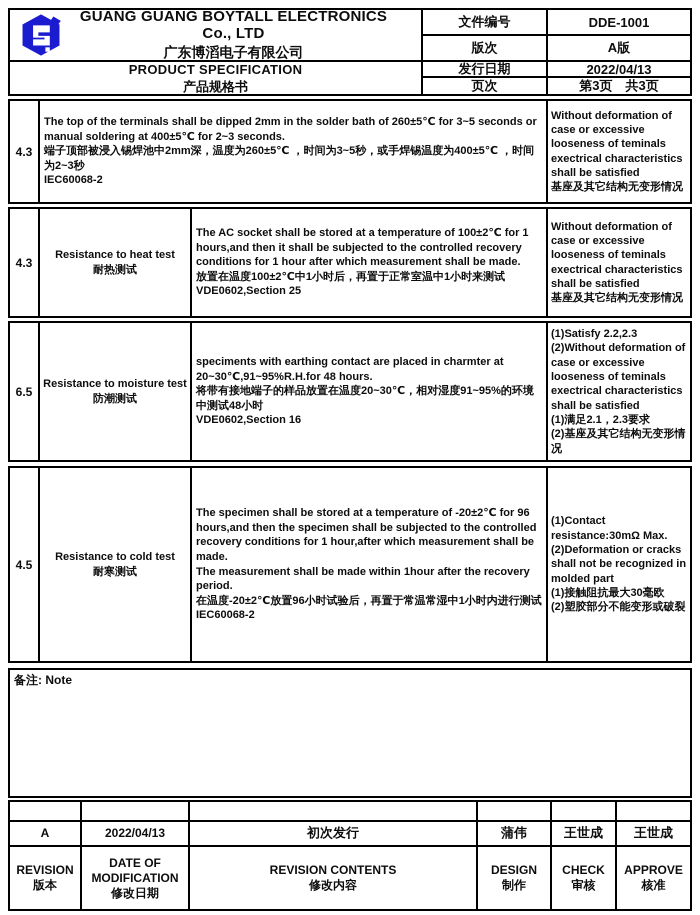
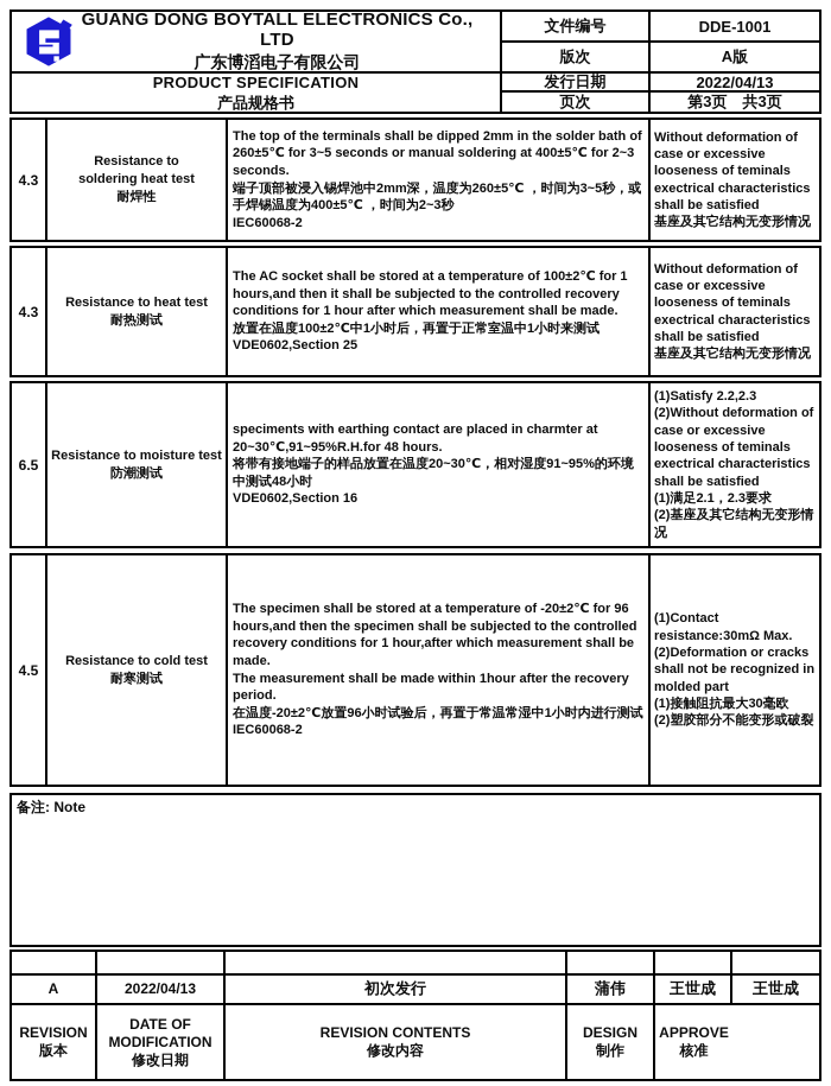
- GUANG GUANG BOYTALL ELECTRONICS Co., LTD
+ GUANG DONG BOYTALL ELECTRONICS Co., LTD
  广东博滔电子有限公司
  PRODUCT SPECIFICATION
  产品规格书
  文件编号
  DDE-1001
  版次
  A版
  发行日期
  2022/04/13
  页次
  第3页 共3页
  4.3
+ Resistance to
+ soldering heat test
+ 耐焊性
  The top of the terminals shall be dipped 2mm in the solder bath of 260±5℃ for 3~5 seconds or manual soldering at 400±5℃ for 2~3 seconds.
  端子顶部被浸入锡焊池中2mm深，温度为260±5℃ ，时间为3~5秒，或手焊锡温度为400±5℃ ，时间为2~3秒
  IEC60068-2
  Without deformation of case or excessive looseness of teminals exectrical characteristics shall be satisfied
  基座及其它结构无变形情况
  4.3
  Resistance to heat test
  耐热测试
  The AC socket shall be stored at a temperature of 100±2℃ for 1 hours,and then it shall be subjected to the controlled recovery conditions for 1 hour after which measurement shall be made.
  放置在温度100±2℃中1小时后，再置于正常室温中1小时来测试
  VDE0602,Section 25
  Without deformation of case or excessive looseness of teminals exectrical characteristics shall be satisfied
  基座及其它结构无变形情况
  6.5
  Resistance to moisture test
  防潮测试
  speciments with earthing contact are placed in charmter at 20~30℃,91~95%R.H.for 48 hours.
  将带有接地端子的样品放置在温度20~30℃，相对湿度91~95%的环境中测试48小时
  VDE0602,Section 16
  (1)Satisfy 2.2,2.3
  (2)Without deformation of case or excessive looseness of teminals exectrical characteristics shall be satisfied
  (1)满足2.1，2.3要求
  (2)基座及其它结构无变形情况
  4.5
  Resistance to cold test
  耐寒测试
  The specimen shall be stored at a temperature of -20±2℃ for 96 hours,and then the specimen shall be subjected to the controlled recovery conditions for 1 hour,after which measurement shall be made.
  The measurement shall be made within 1hour after the recovery period.
  在温度-20±2℃放置96小时试验后，再置于常温常湿中1小时内进行测试
  IEC60068-2
  (1)Contact resistance:30mΩ Max.
  (2)Deformation or cracks shall not be recognized in molded part
  (1)接触阻抗最大30毫欧
  (2)塑胶部分不能变形或破裂
  备注: Note
  A
  2022/04/13
  初次发行
  蒲伟
  王世成
  王世成
  REVISION
  版本
  DATE OF MODIFICATION
  修改日期
  REVISION CONTENTS
  修改内容
  DESIGN
  制作
- CHECK
- 审核
  APPROVE
  核准
